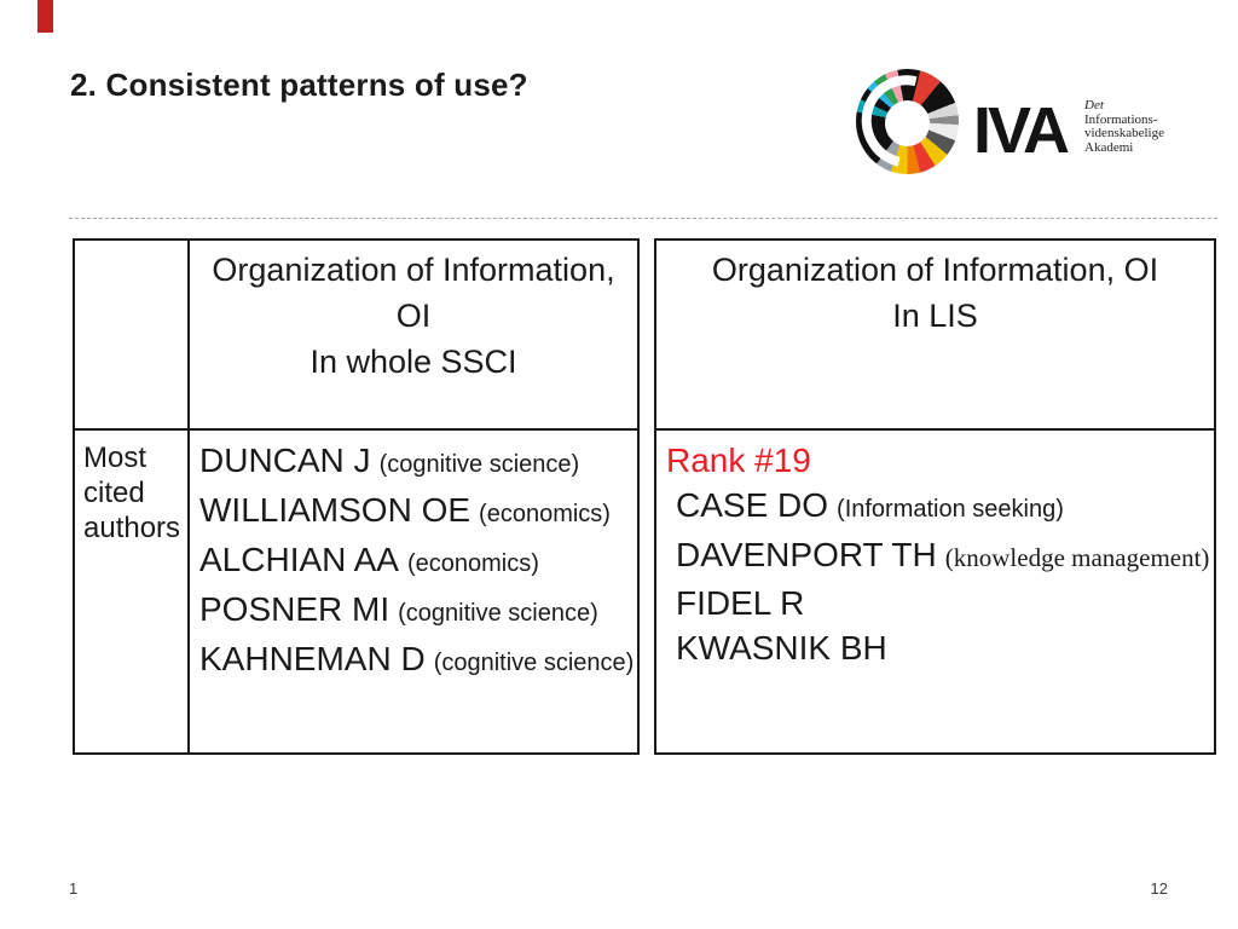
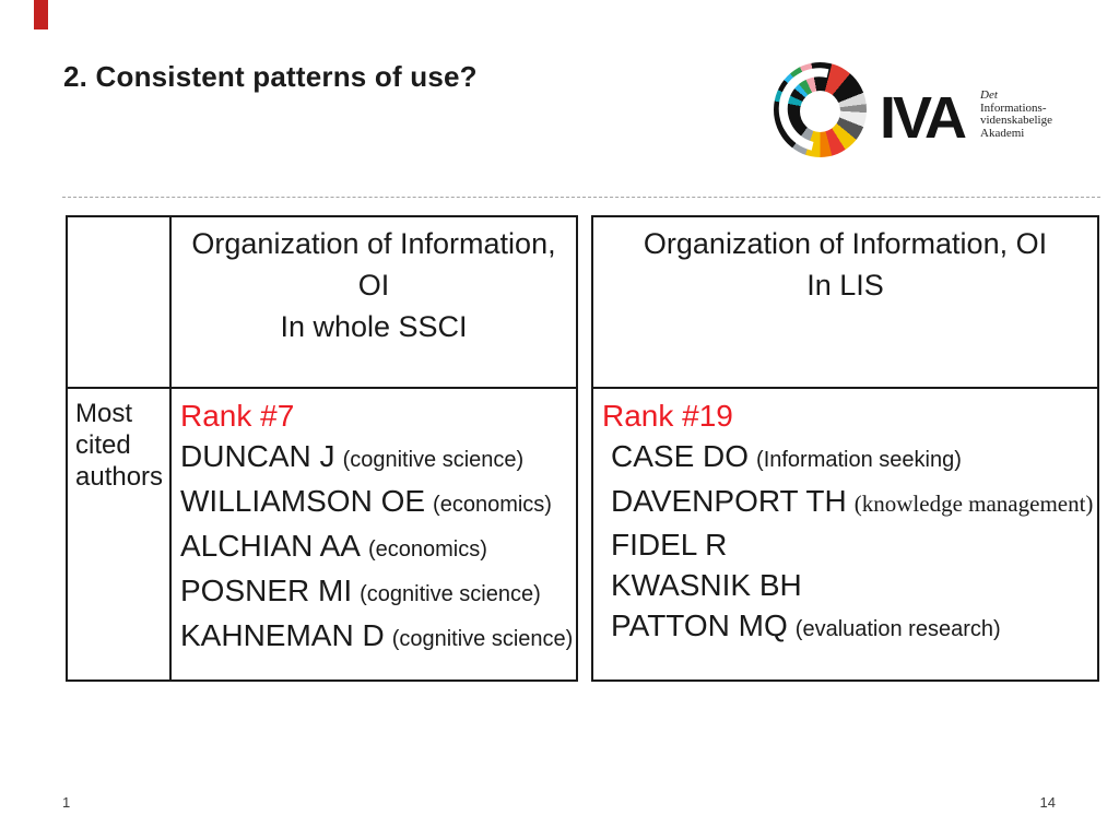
  2. Consistent patterns of use?
  IVA
  Det
  Informations-
  videnskabelige
  Akademi
  Organization of Information,
  OI
  In whole SSCI
  Most cited authors
+ Rank #7
  DUNCAN J (cognitive science)
  WILLIAMSON OE (economics)
  ALCHIAN AA (economics)
  POSNER MI (cognitive science)
  KAHNEMAN D (cognitive science)
  Organization of Information, OI
  In LIS
  Rank #19
  CASE DO (Information seeking)
  DAVENPORT TH (knowledge management)
  FIDEL R
  KWASNIK BH
+ PATTON MQ (evaluation research)
  1
- 12
+ 14
